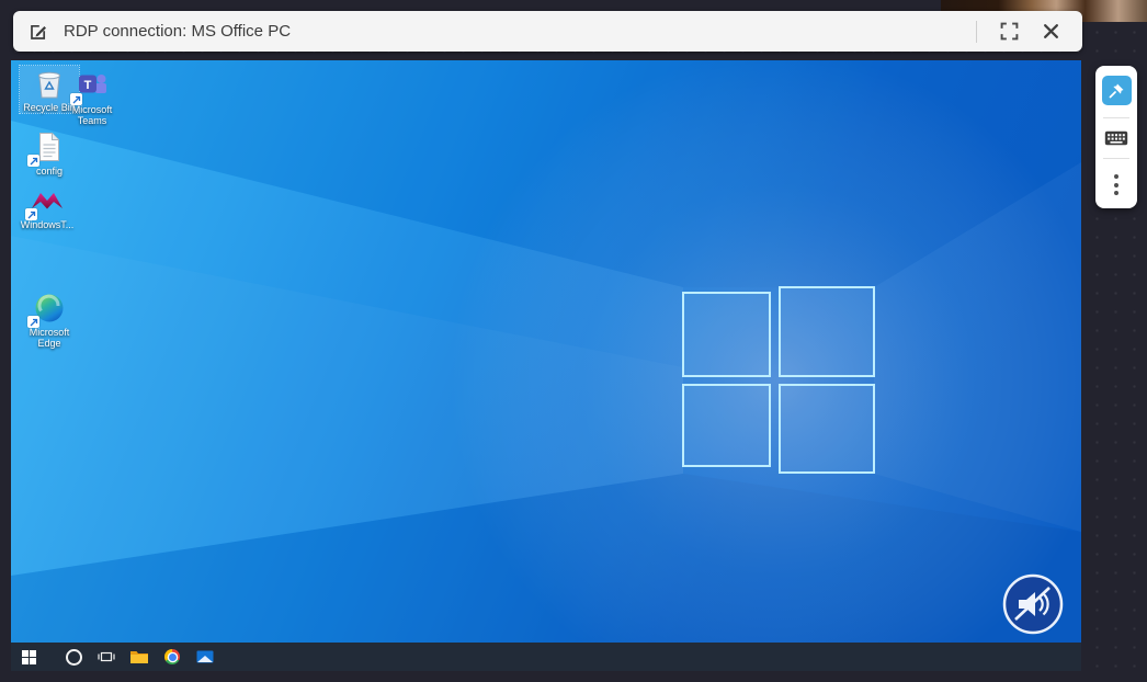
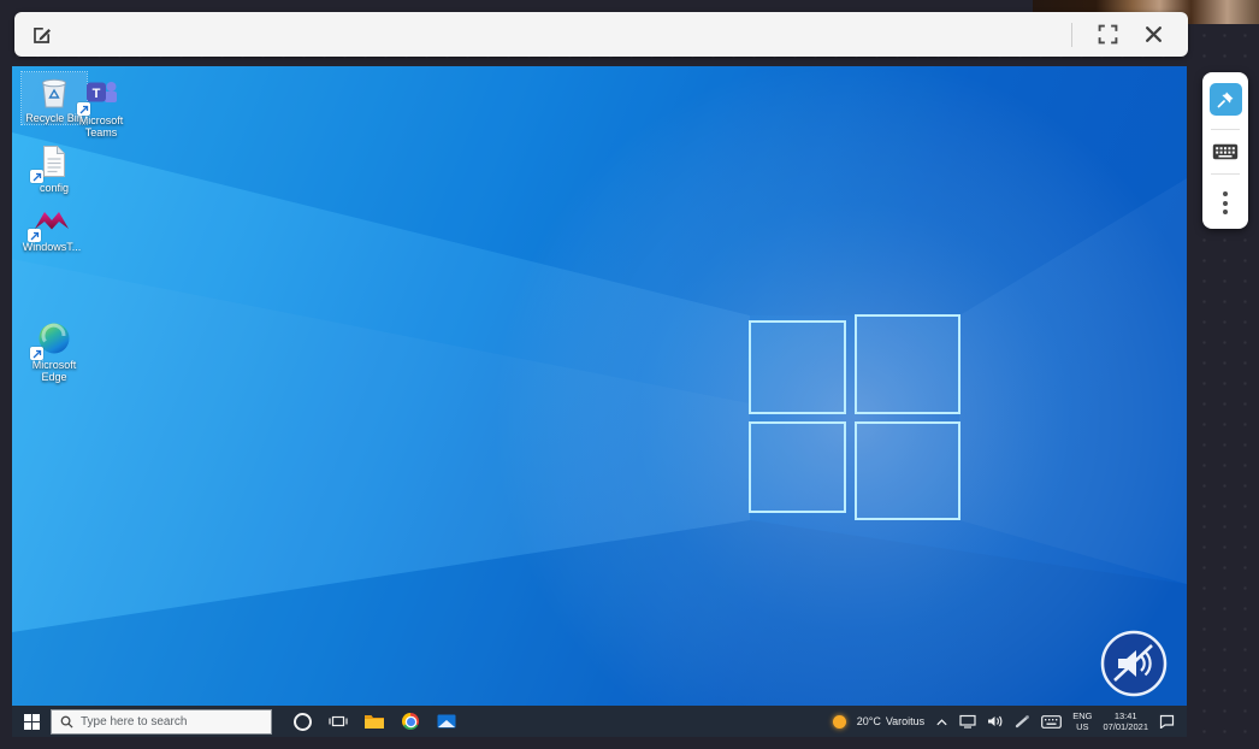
- RDP connection: MS Office PC
  Recycle Bin
  T
  Microsoft Teams
  config
  WindowsT...
  Microsoft Edge
+ Type here to search
+ 20°C
+ Varoitus
+ ENG
+ US
+ 13:41
+ 07/01/2021
